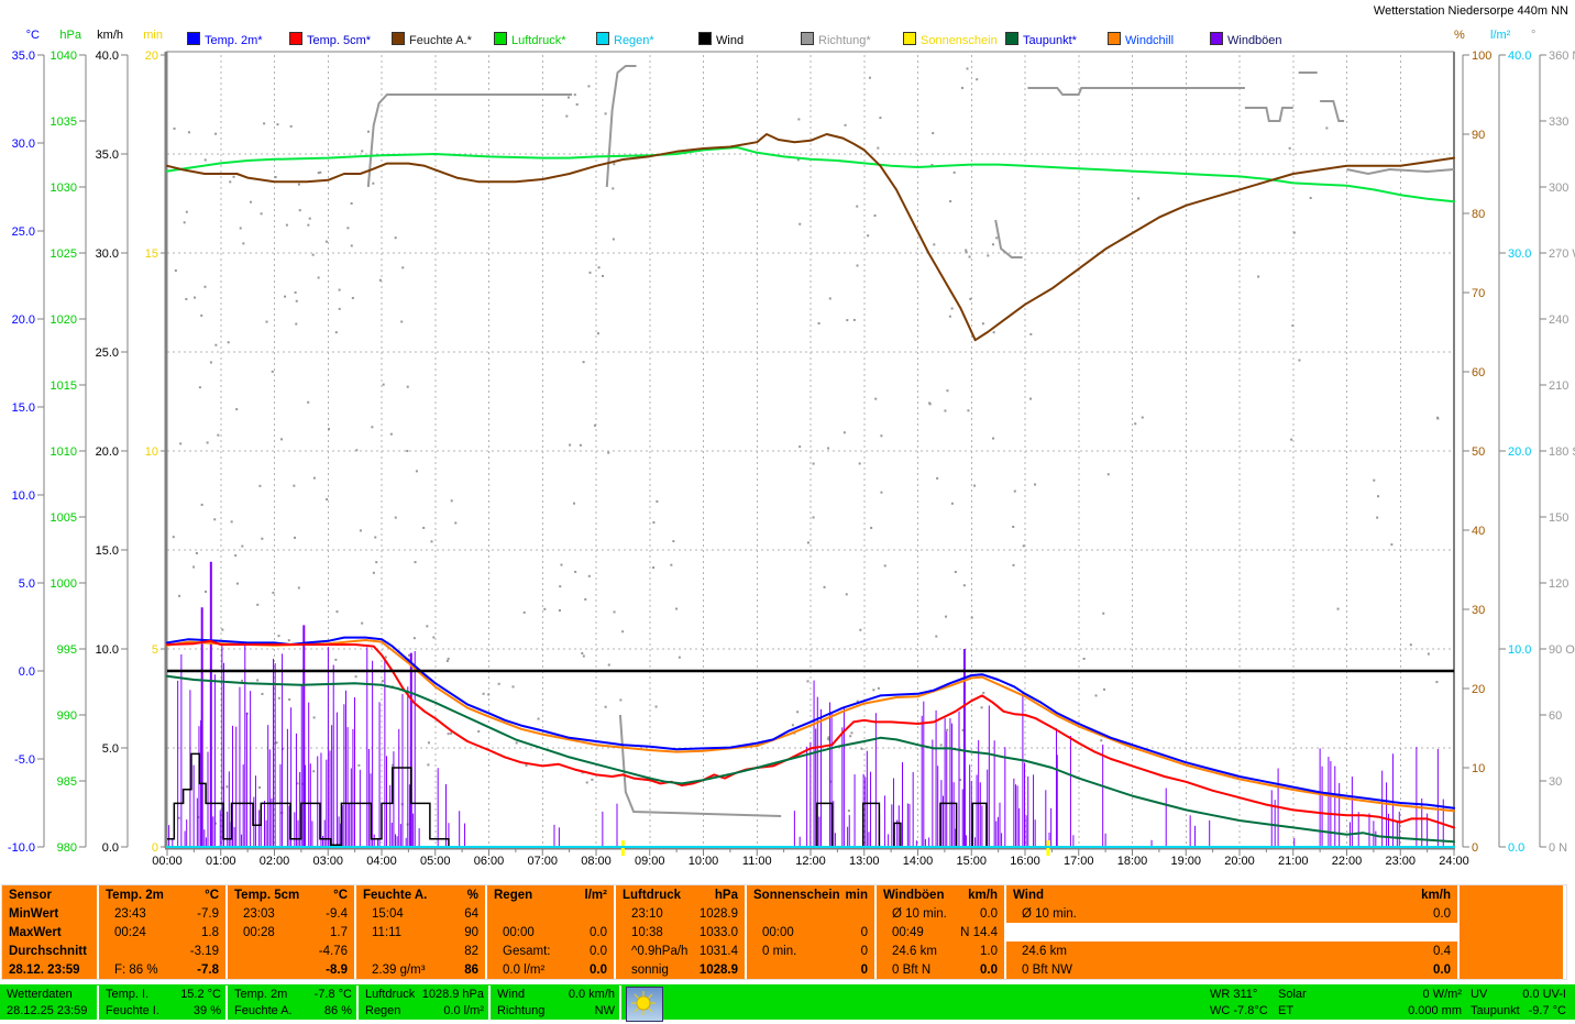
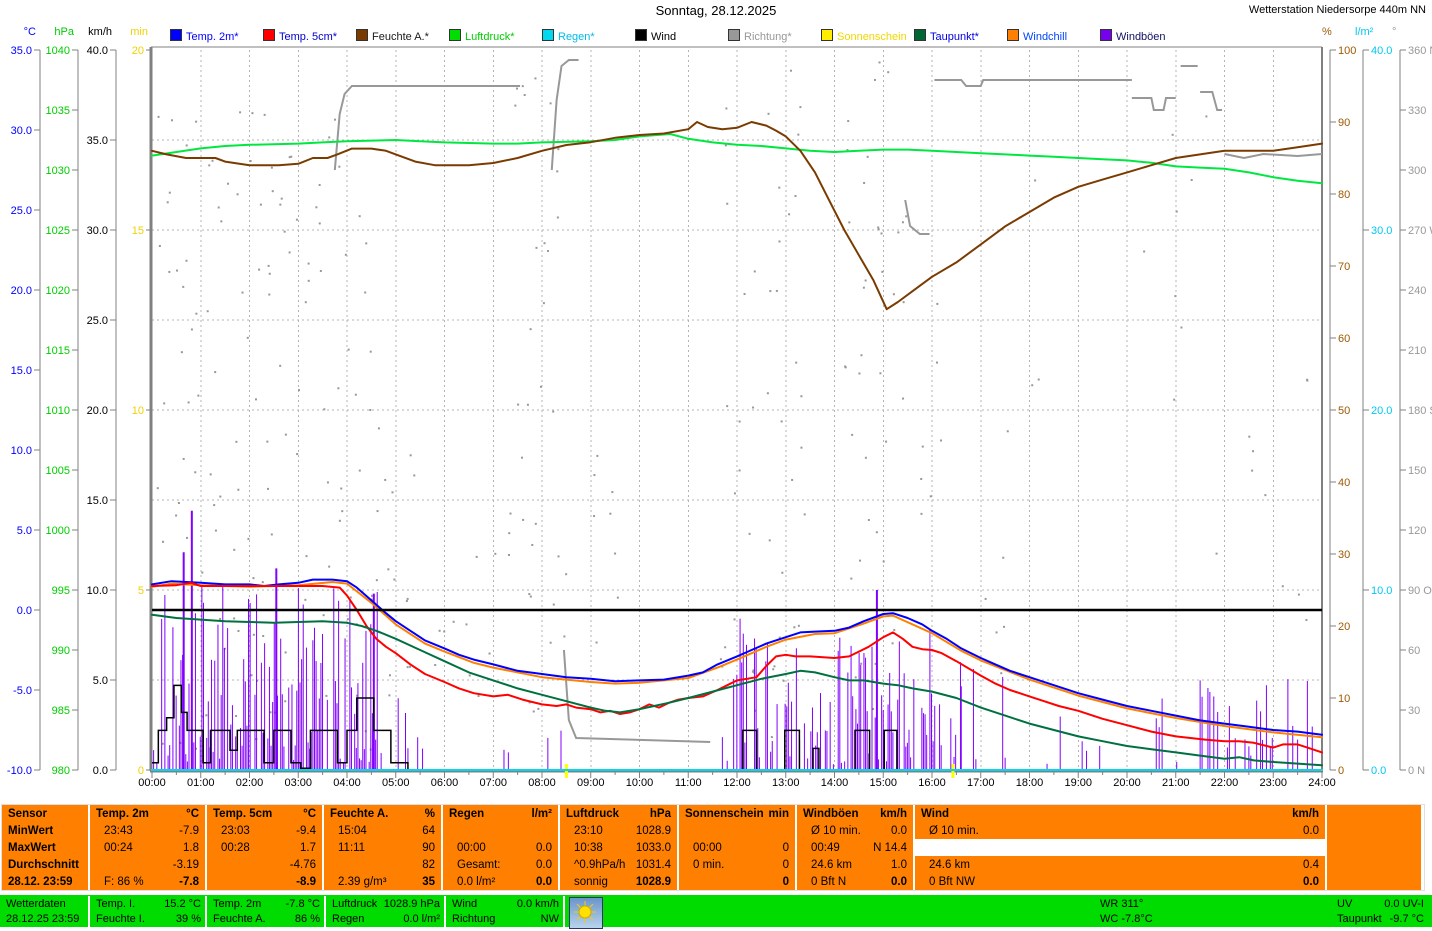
+ Sonntag, 28.12.2025
  Wetterstation Niedersorpe 440m NN
  Temp. 2m*
  Temp. 5cm*
  Feuchte A.*
  Luftdruck*
  Regen*
  Wind
  Richtung*
  Sonnenschein
  Taupunkt*
  Windchill
  Windböen
  °C
  hPa
  km/h
  min
  %
  l/m²
  °
  35.0
  30.0
  25.0
  20.0
  15.0
  10.0
  5.0
  0.0
  -5.0
  -10.0
  1040
  1035
  1030
  1025
  1020
  1015
  1010
  1005
  1000
  995
  990
  985
  980
  40.0
  35.0
  30.0
  25.0
  20.0
  15.0
  10.0
  5.0
  0.0
  20
  15
  10
  5
  0
  100
  90
  80
  70
  60
  50
  40
  30
  20
  10
  0
  40.0
  30.0
  20.0
  10.0
  0.0
  360
  330
  300
  270
  240
  210
  180
  150
  120
  90 O
  60
  30
  0 N
  00:00
  01:00
  02:00
  03:00
  04:00
  05:00
  06:00
  07:00
  08:00
  09:00
  10:00
  11:00
  12:00
  13:00
  14:00
  15:00
  16:00
  17:00
  18:00
  19:00
  20:00
  21:00
  22:00
  23:00
  24:00
  Sensor
  Temp. 2m
  °C
  Temp. 5cm
  °C
  Feuchte A.
  %
  Regen
  l/m²
  Luftdruck
  hPa
  Sonnenschein
  min
  Windböen
  km/h
  Wind
  km/h
  MinWert
  23:43
  -7.9
  23:03
  -9.4
  15:04
  64
  23:10
  1028.9
  Ø 10 min.
  0.0
  Ø 10 min.
  0.0
  MaxWert
  00:24
  1.8
  00:28
  1.7
  11:11
  90
  00:00
  0.0
  10:38
  1033.0
  00:00
  0
  00:49
  N 14.4
  Durchschnitt
  -3.19
  -4.76
  82
  Gesamt:
  0.0
  ^0.9hPa/h
  1031.4
  0 min.
  0
  24.6 km
  1.0
  24.6 km
  0.4
  28.12. 23:59
  F: 86 %
  -7.8
  -8.9
  2.39 g/m³
- 86
+ 35
  0.0 l/m²
  0.0
  sonnig
  1028.9
  0
  0 Bft N
  0.0
  0 Bft NW
  0.0
  Wetterdaten
  28.12.25 23:59
  Temp. I.
  15.2 °C
  Feuchte I.
  39 %
  Temp. 2m
  -7.8 °C
  Feuchte A.
  86 %
  Luftdruck
  1028.9 hPa
  Regen
  0.0 l/m²
  Wind
  0.0 km/h
  Richtung
  NW
  WR 311°
  WC -7.8°C
- Solar
- 0 W/m²
- ET
- 0.000 mm
  UV
  0.0 UV-I
  Taupunkt
  -9.7 °C
